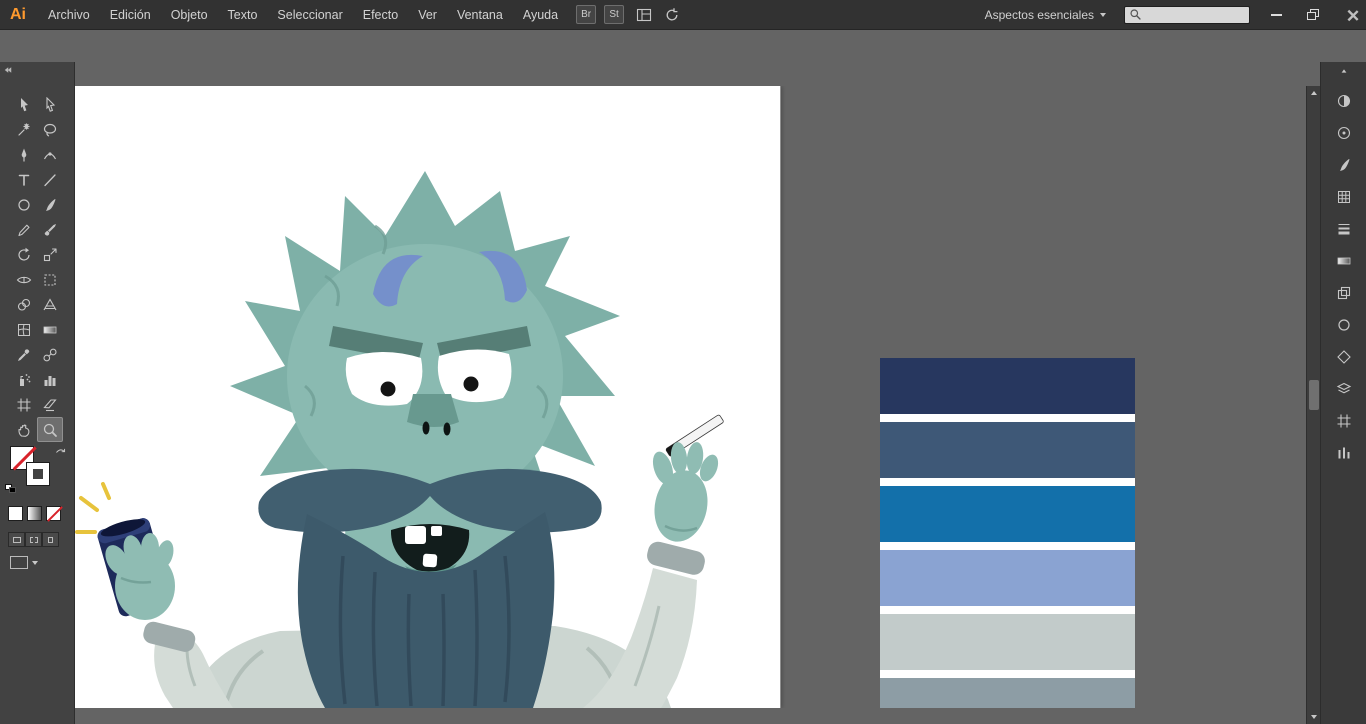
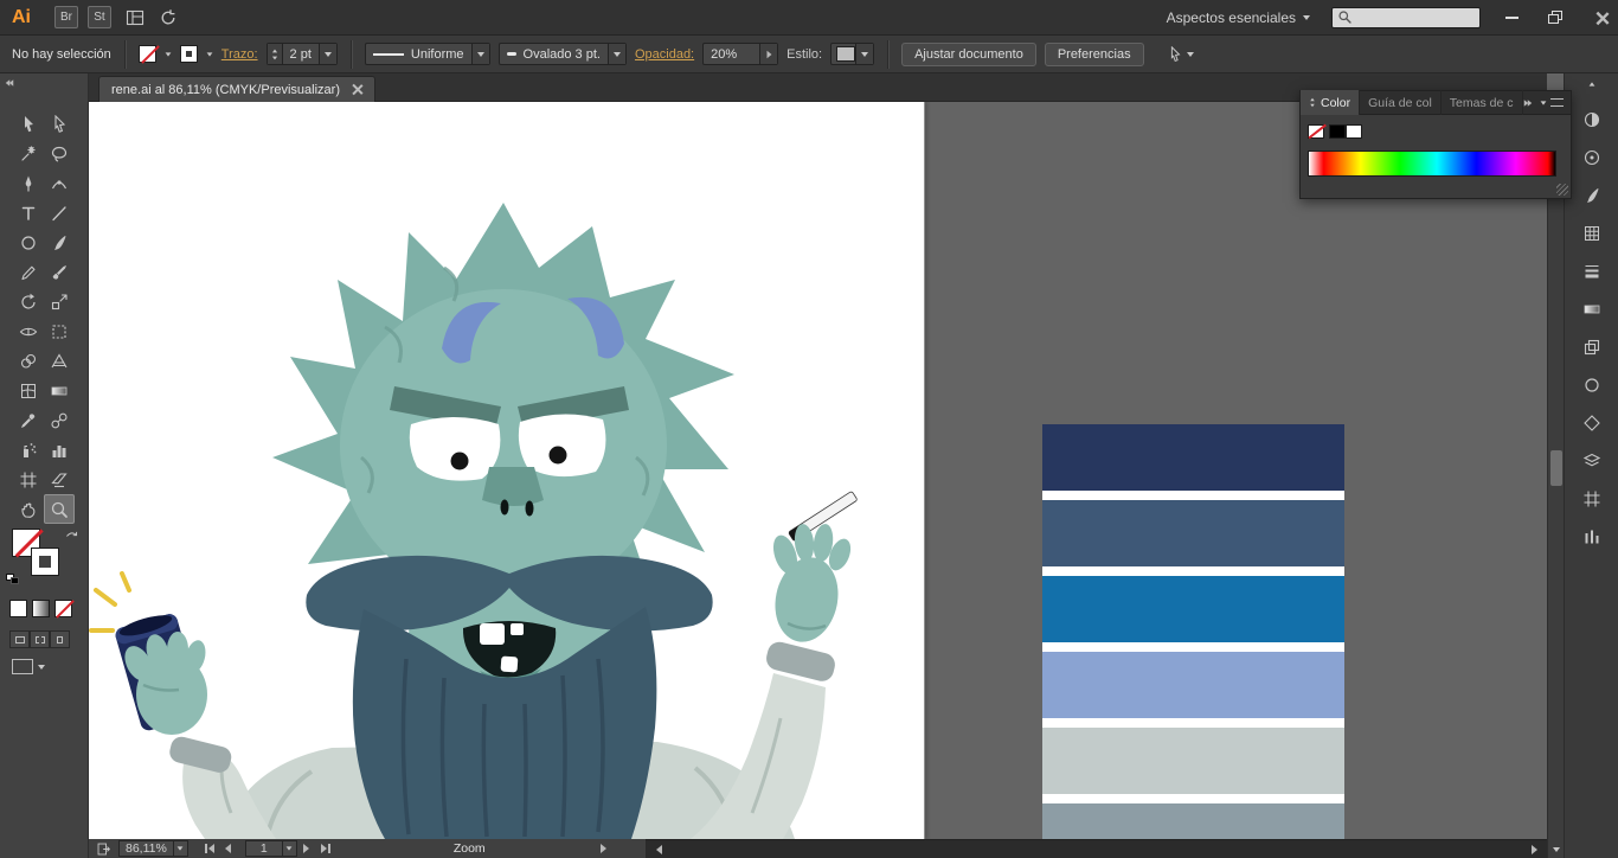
  Ai
- Archivo
- Edición
- Objeto
- Texto
- Seleccionar
- Efecto
- Ver
- Ventana
- Ayuda
  Br
  St
  Aspectos esenciales
+ No hay selección
+ Trazo:
+ 2 pt
+ Uniforme
+ Ovalado 3 pt.
+ Opacidad:
+ 20%
+ Estilo:
+ Ajustar documento
+ Preferencias
+ rene.ai al 86,11% (CMYK/Previsualizar)
+ 86,11%
+ 1
+ Zoom
+ Color
+ Guía de col
+ Temas de c
